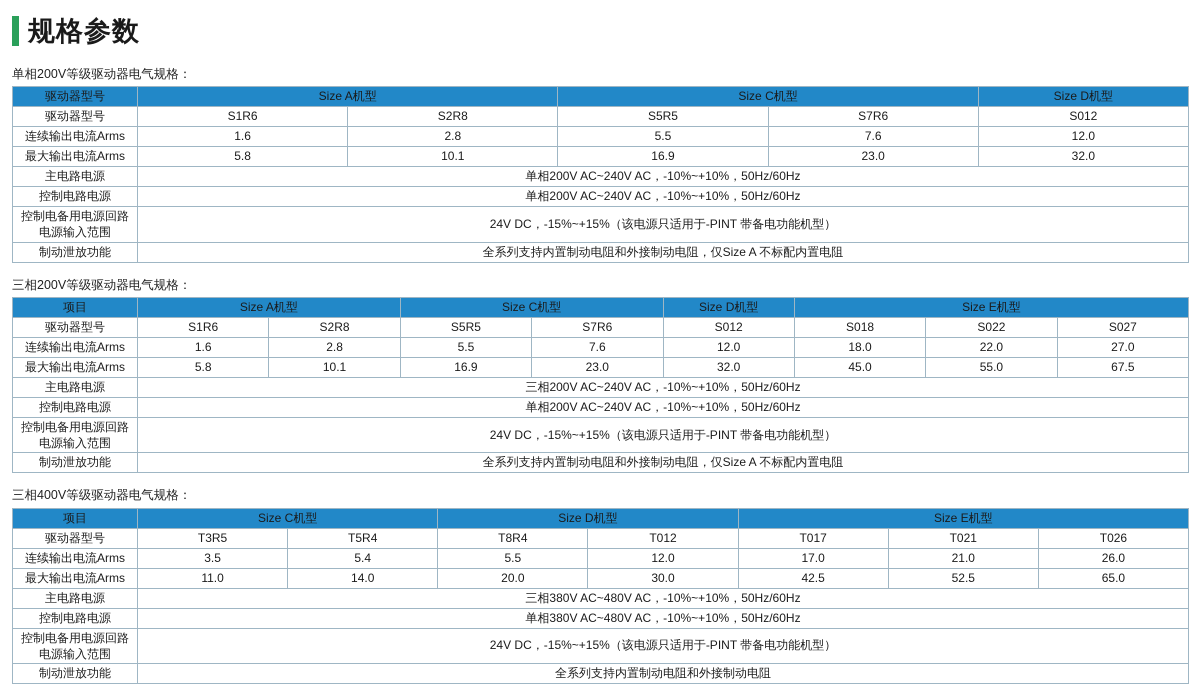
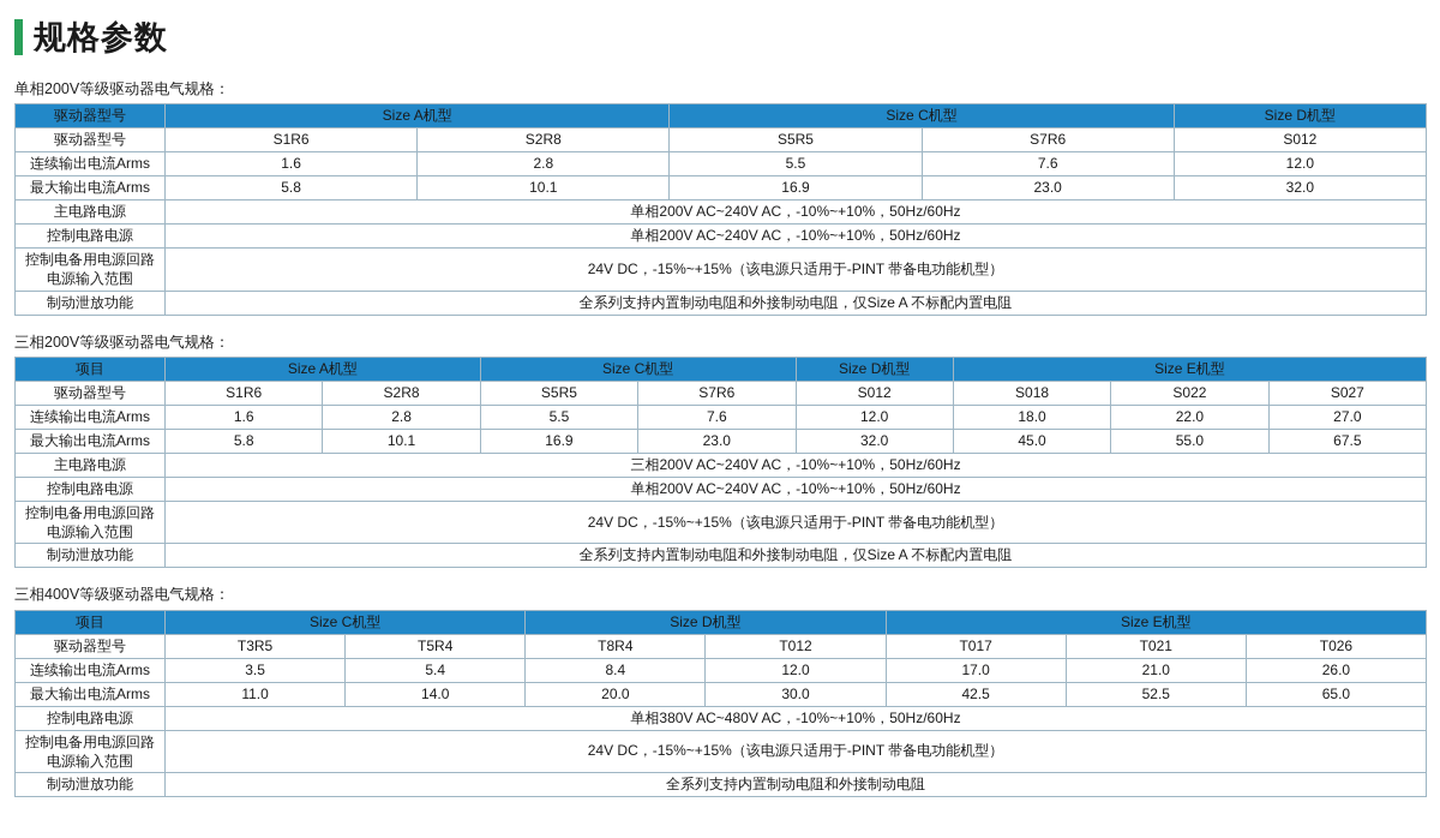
  规格参数
  单相200V等级驱动器电气规格：
  驱动器型号	Size A机型	Size C机型	Size D机型
  驱动器型号	S1R6	S2R8	S5R5	S7R6	S012
  连续输出电流Arms	1.6	2.8	5.5	7.6	12.0
  最大输出电流Arms	5.8	10.1	16.9	23.0	32.0
  主电路电源	单相200V AC~240V AC，-10%~+10%，50Hz/60Hz
  控制电路电源	单相200V AC~240V AC，-10%~+10%，50Hz/60Hz
  控制电备用电源回路电源输入范围	24V DC，-15%~+15%（该电源只适用于-PINT 带备电功能机型）
  制动泄放功能	全系列支持内置制动电阻和外接制动电阻，仅Size A 不标配内置电阻
  三相200V等级驱动器电气规格：
  项目	Size A机型	Size C机型	Size D机型	Size E机型
  驱动器型号	S1R6	S2R8	S5R5	S7R6	S012	S018	S022	S027
  连续输出电流Arms	1.6	2.8	5.5	7.6	12.0	18.0	22.0	27.0
  最大输出电流Arms	5.8	10.1	16.9	23.0	32.0	45.0	55.0	67.5
  主电路电源	三相200V AC~240V AC，-10%~+10%，50Hz/60Hz
  控制电路电源	单相200V AC~240V AC，-10%~+10%，50Hz/60Hz
  控制电备用电源回路电源输入范围	24V DC，-15%~+15%（该电源只适用于-PINT 带备电功能机型）
  制动泄放功能	全系列支持内置制动电阻和外接制动电阻，仅Size A 不标配内置电阻
  三相400V等级驱动器电气规格：
  项目	Size C机型	Size D机型	Size E机型
  驱动器型号	T3R5	T5R4	T8R4	T012	T017	T021	T026
- 连续输出电流Arms	3.5	5.4	5.5	12.0	17.0	21.0	26.0
+ 连续输出电流Arms	3.5	5.4	8.4	12.0	17.0	21.0	26.0
  最大输出电流Arms	11.0	14.0	20.0	30.0	42.5	52.5	65.0
- 主电路电源	三相380V AC~480V AC，-10%~+10%，50Hz/60Hz
  控制电路电源	单相380V AC~480V AC，-10%~+10%，50Hz/60Hz
  控制电备用电源回路电源输入范围	24V DC，-15%~+15%（该电源只适用于-PINT 带备电功能机型）
  制动泄放功能	全系列支持内置制动电阻和外接制动电阻
